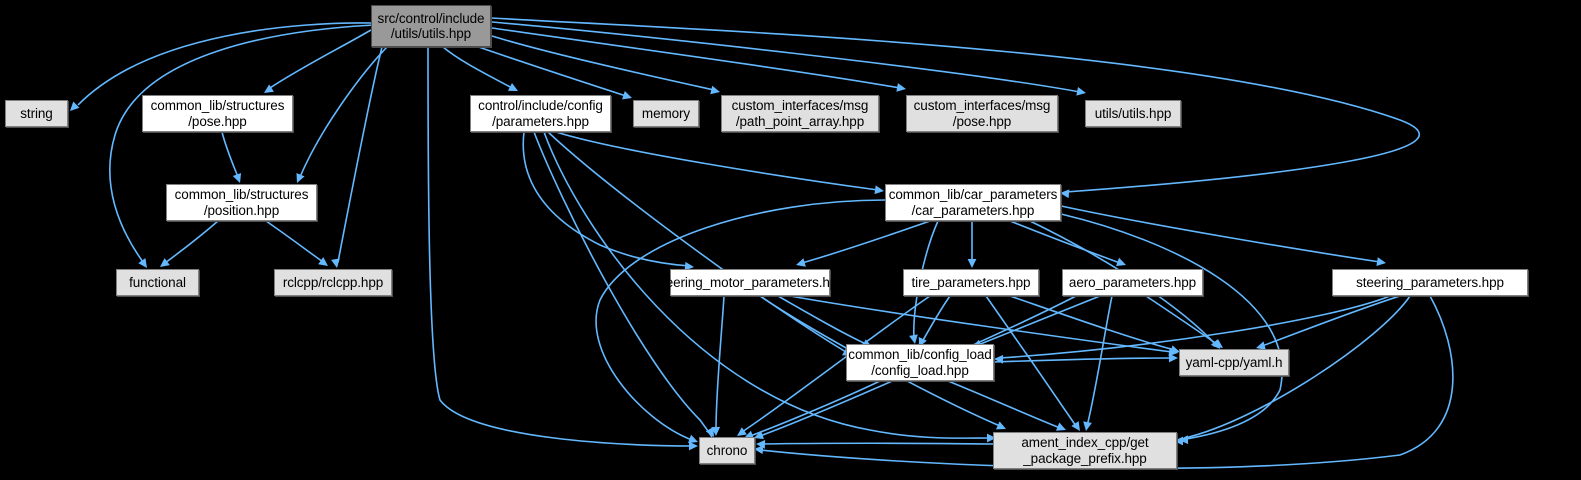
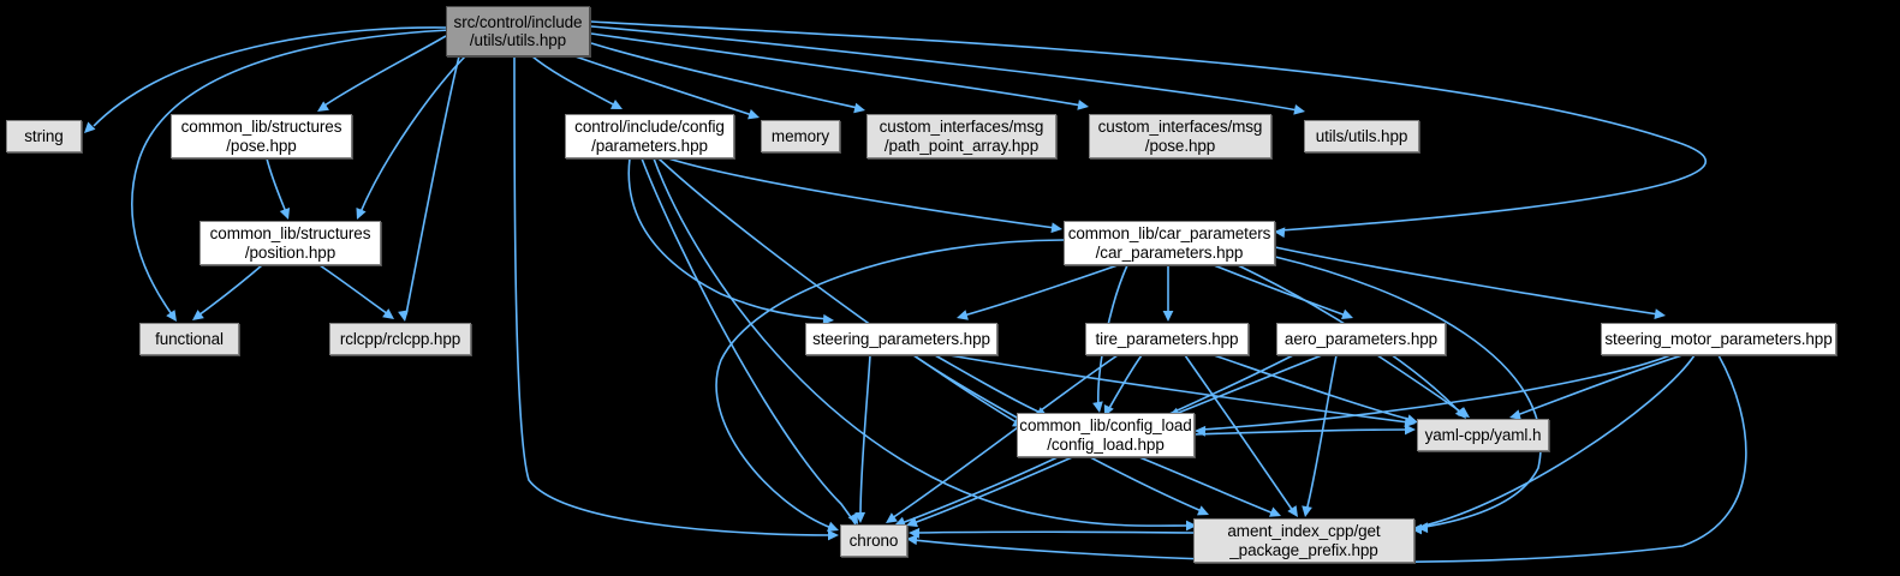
  src/control/include
  /utils/utils.hpp
  string
  common_lib/structures
  /pose.hpp
  control/include/config
  /parameters.hpp
  memory
  custom_interfaces/msg
  /path_point_array.hpp
  custom_interfaces/msg
  /pose.hpp
  utils/utils.hpp
  common_lib/structures
  /position.hpp
  common_lib/car_parameters
  /car_parameters.hpp
  functional
  rclcpp/rclcpp.hpp
- steering_motor_parameters.hpp
+ steering_parameters.hpp
  tire_parameters.hpp
  aero_parameters.hpp
- steering_parameters.hpp
+ steering_motor_parameters.hpp
  common_lib/config_load
  /config_load.hpp
  yaml-cpp/yaml.h
  chrono
  ament_index_cpp/get
  _package_prefix.hpp
